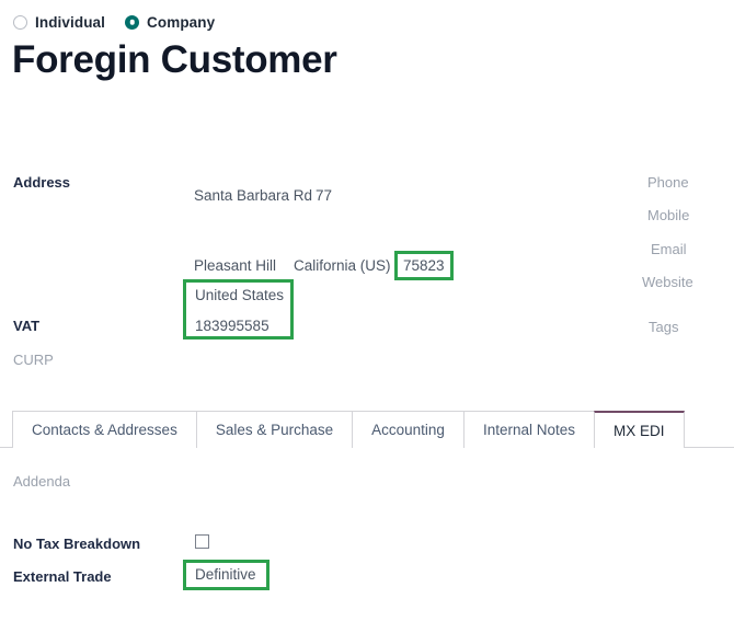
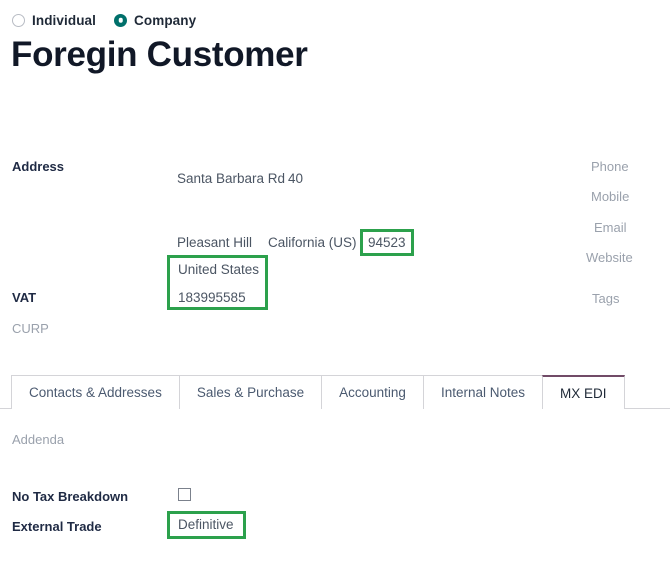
  Individual
  Company
  Foregin Customer
  Address
  VAT
  CURP
  Santa Barbara Rd
- 77
+ 40
  Pleasant Hill
  California (US)
- 75823
+ 94523
  United States
  183995585
  Phone
  Mobile
  Email
  Website
  Tags
  Contacts & Addresses
  Sales & Purchase
  Accounting
  Internal Notes
  MX EDI
  Addenda
  No Tax Breakdown
  External Trade
  Definitive
